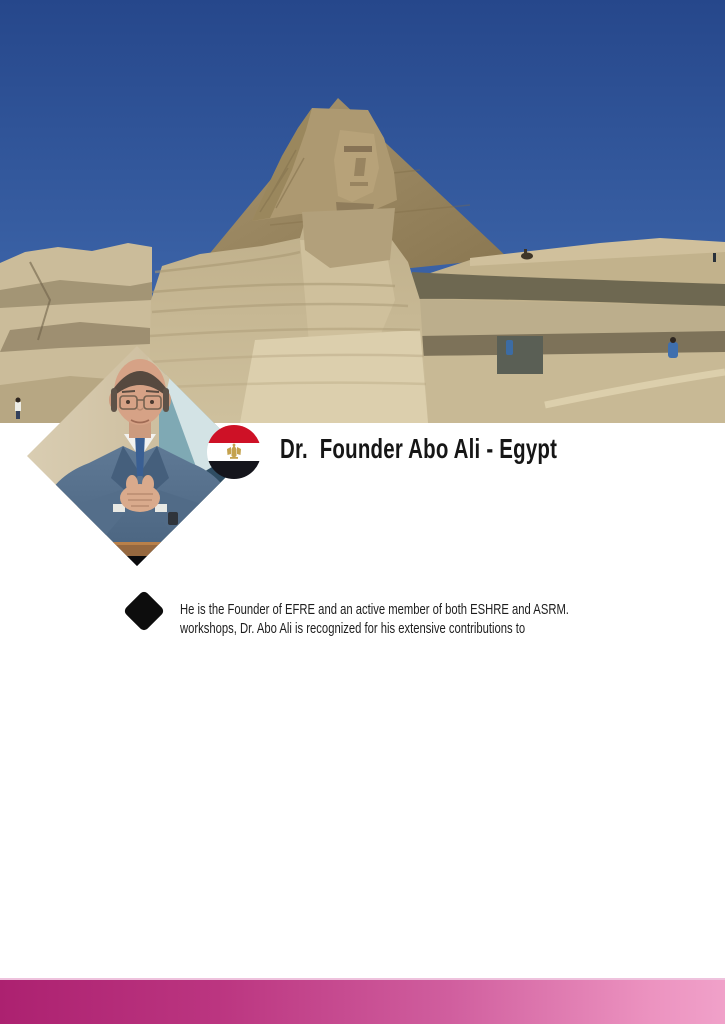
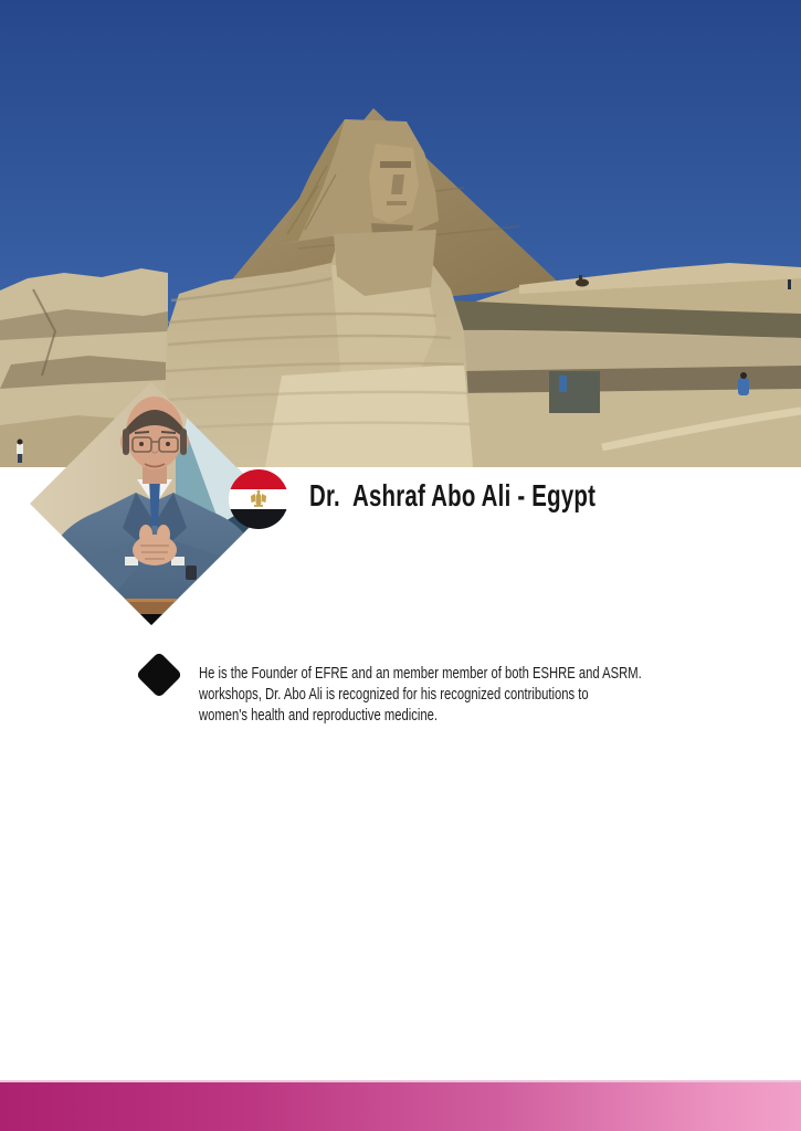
- Dr. Founder Abo Ali - Egypt
+ Dr. Ashraf Abo Ali - Egypt
- He is the Founder of EFRE and an active member of both ESHRE and ASRM.
+ He is the Founder of EFRE and an member member of both ESHRE and ASRM.
- workshops, Dr. Abo Ali is recognized for his extensive contributions to
+ workshops, Dr. Abo Ali is recognized for his recognized contributions to
+ women's health and reproductive medicine.
